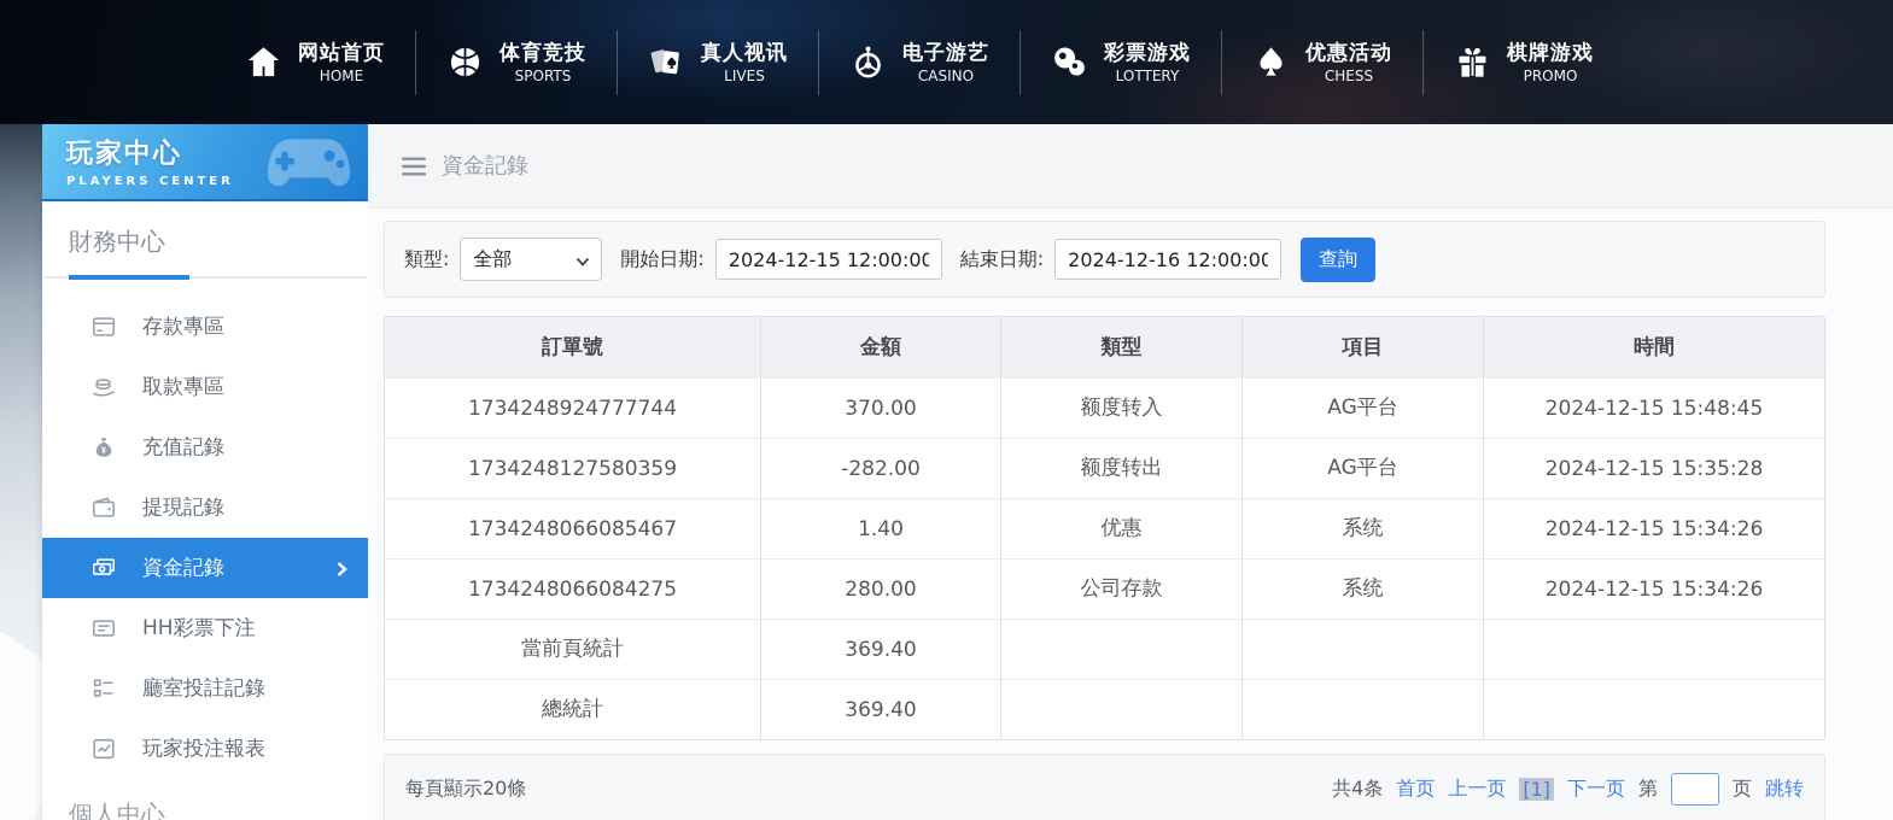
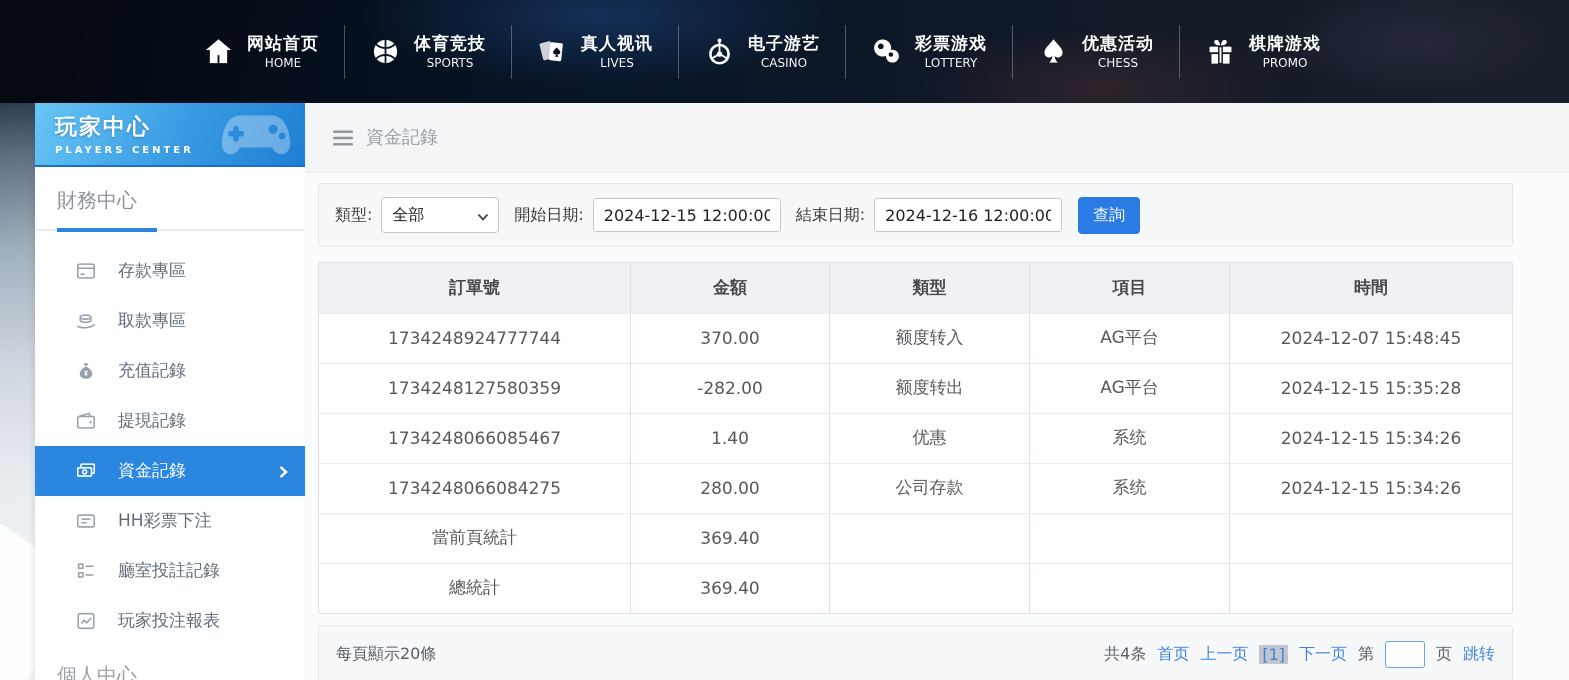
  网站首页
  HOME
  体育竞技
  SPORTS
  真人视讯
  LIVES
  电子游艺
  CASINO
  彩票游戏
  LOTTERY
  优惠活动
  CHESS
  棋牌游戏
  PROMO
  玩家中心
  PLAYERS CENTER
  財務中心
  存款專區
  取款專區
  充值記錄
  提現記錄
  資金記錄
  HH彩票下注
  廳室投註記錄
  玩家投注報表
  個人中心
  資金記錄
  類型:
  全部
  開始日期:
  2024-12-15 12:00:00
  結束日期:
  2024-12-16 12:00:00
  查詢
  訂單號
  金額
  類型
  項目
  時間
  1734248924777744
  370.00
  额度转入
  AG平台
- 2024-12-15 15:48:45
+ 2024-12-07 15:48:45
  1734248127580359
  -282.00
  额度转出
  AG平台
  2024-12-15 15:35:28
  1734248066085467
  1.40
  优惠
  系统
  2024-12-15 15:34:26
  1734248066084275
  280.00
  公司存款
  系统
  2024-12-15 15:34:26
  當前頁統計
  369.40
  總統計
  369.40
  每頁顯示20條
  共4条
  首页
  上一页
  [1]
  下一页
  第
  页
  跳转
